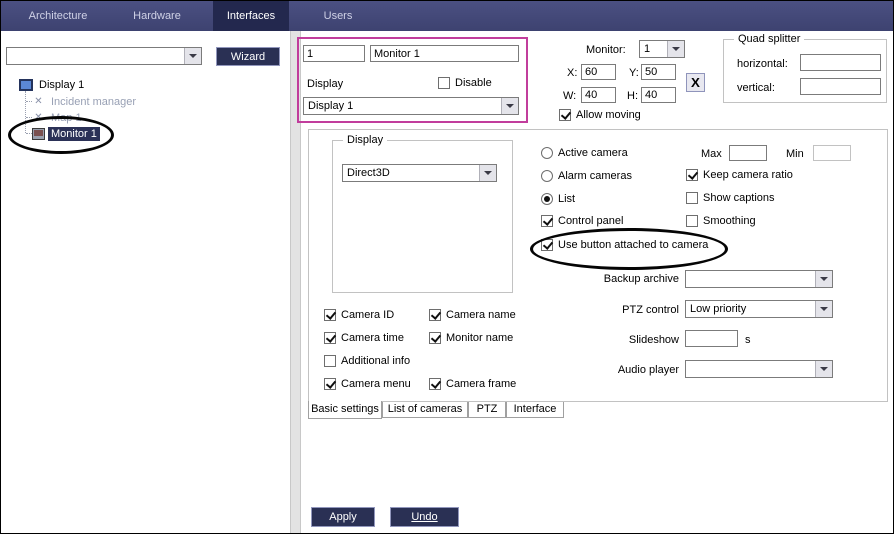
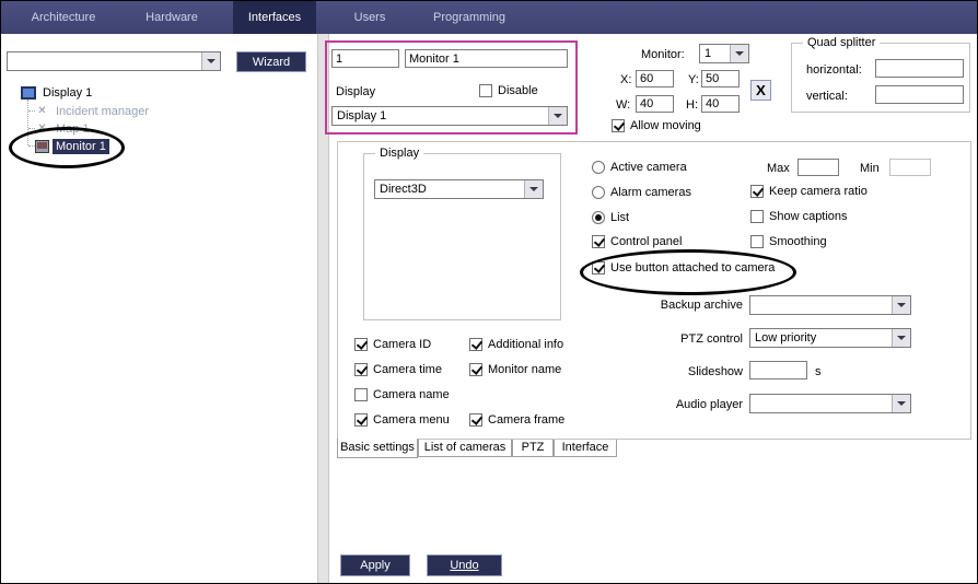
  Architecture
  Hardware
  Interfaces
  Users
+ Programming
  Wizard
  Display 1
  ✕
  Incident manager
  ✕
  Map 1
  Monitor 1
  1
  Monitor 1
  Display
  Disable
  Display 1
  Monitor:
  1
  X:
  60
  Y:
  50
  X
  W:
  40
  H:
  40
  Allow moving
  Quad splitter
  horizontal:
  vertical:
  Display
  Direct3D
  Active camera
  Alarm cameras
  List
  Control panel
  Use button attached to camera
  Max
  Min
  Keep camera ratio
  Show captions
  Smoothing
  Backup archive
  PTZ control
  Low priority
  Slideshow
  s
  Audio player
  Camera ID
- Camera name
+ Additional info
  Camera time
  Monitor name
- Additional info
+ Camera name
  Camera menu
  Camera frame
  Basic settings
  List of cameras
  PTZ
  Interface
  Apply
  Undo
